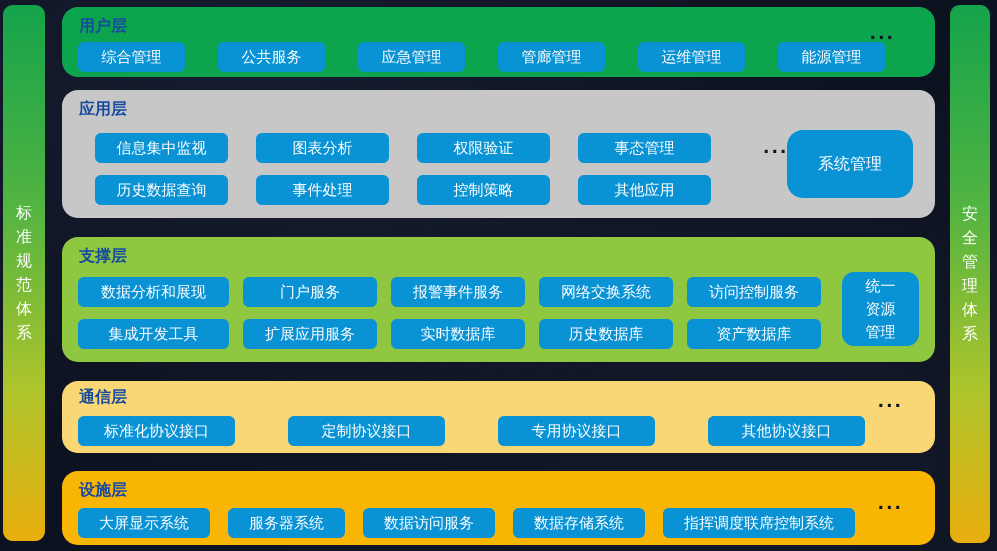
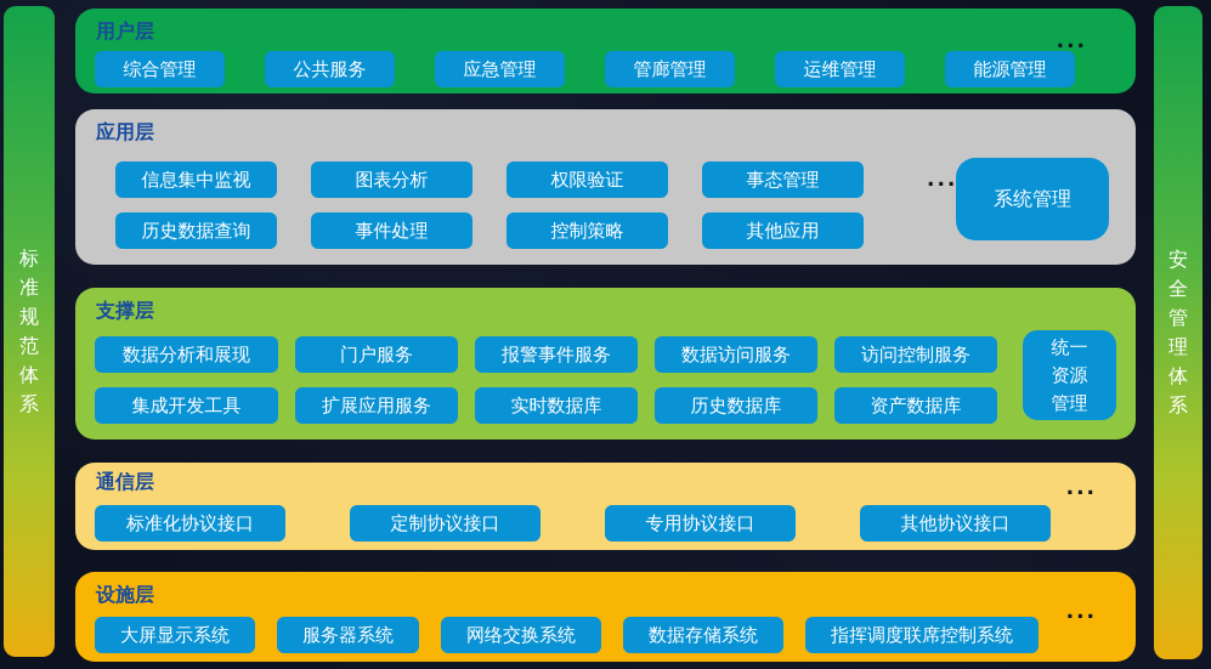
  标
  准
  规
  范
  体
  系
  安
  全
  管
  理
  体
  系
  用户层
  综合管理
  公共服务
  应急管理
  管廊管理
  运维管理
  能源管理
  ...
  应用层
  信息集中监视
  图表分析
  权限验证
  事态管理
  ...
  历史数据查询
  事件处理
  控制策略
  其他应用
  系统管理
  支撑层
  数据分析和展现
  门户服务
  报警事件服务
- 网络交换系统
+ 数据访问服务
  访问控制服务
  集成开发工具
  扩展应用服务
  实时数据库
  历史数据库
  资产数据库
  统一资源管理
  通信层
  标准化协议接口
  定制协议接口
  专用协议接口
  其他协议接口
  ...
  设施层
  大屏显示系统
  服务器系统
- 数据访问服务
+ 网络交换系统
  数据存储系统
  指挥调度联席控制系统
  ...
